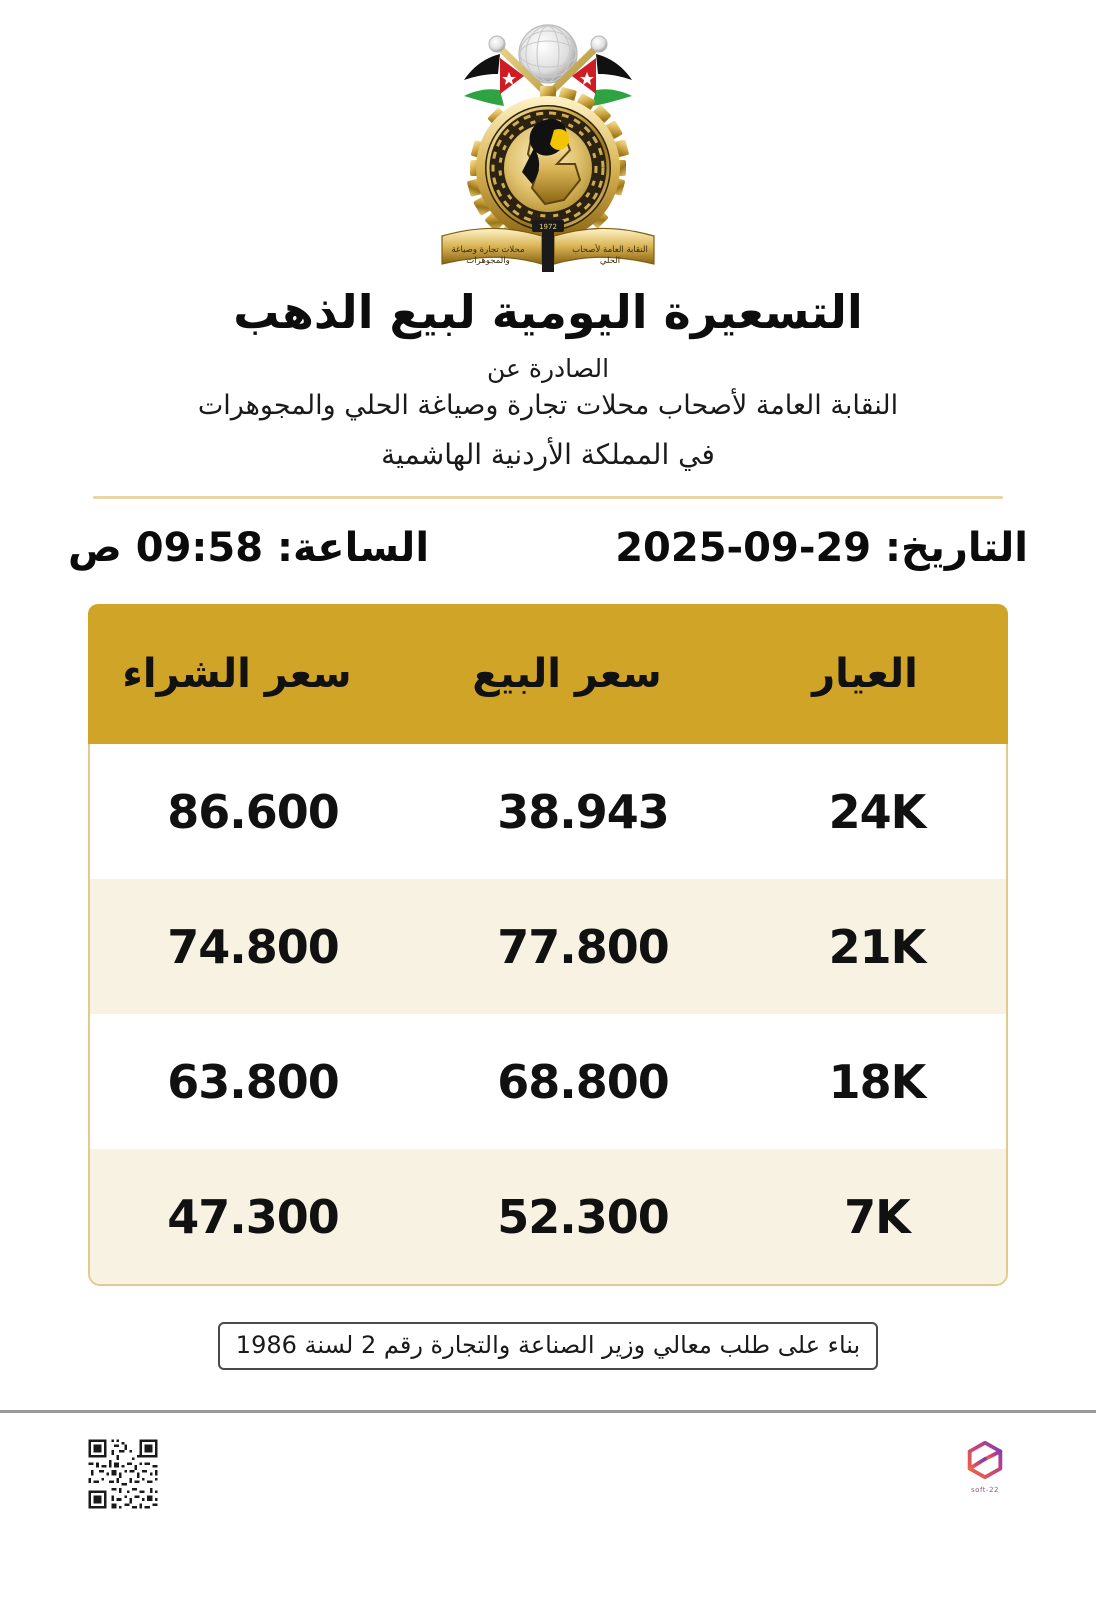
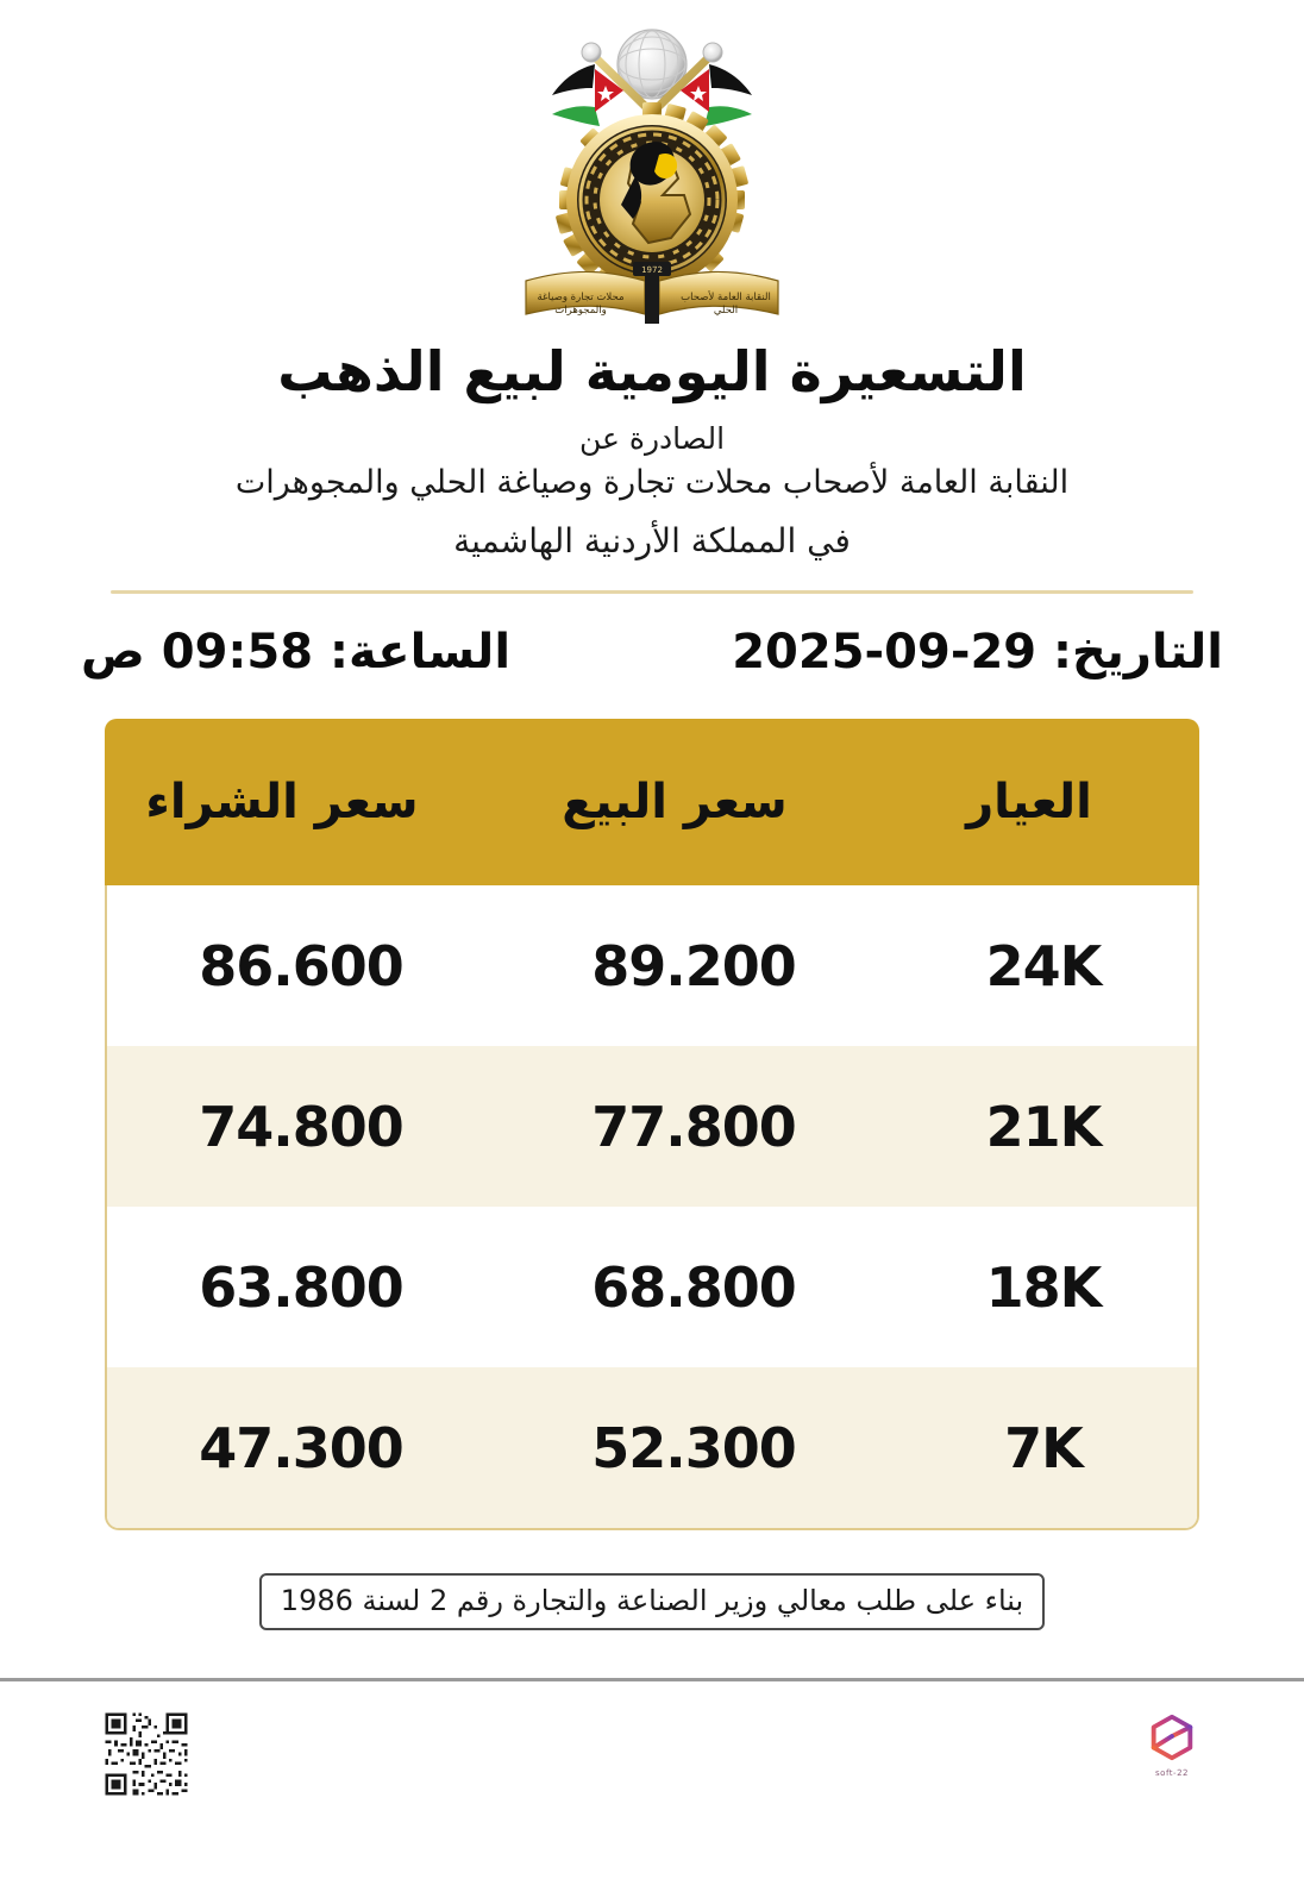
  1972
  النقابة العامة لأصحاب
  الحلي
  محلات تجارة وصياغة
  والمجوهرات
  التسعيرة اليومية لبيع الذهب
  الصادرة عن
  النقابة العامة لأصحاب محلات تجارة وصياغة الحلي والمجوهرات
  في المملكة الأردنية الهاشمية
  التاريخ: 29-09-2025
  الساعة: 09:58 ص
  العيار
  سعر البيع
  سعر الشراء
  24K
- 38.943
+ 89.200
  86.600
  21K
  77.800
  74.800
  18K
  68.800
  63.800
  7K
  52.300
  47.300
  بناء على طلب معالي وزير الصناعة والتجارة رقم 2 لسنة 1986
  22-soft
